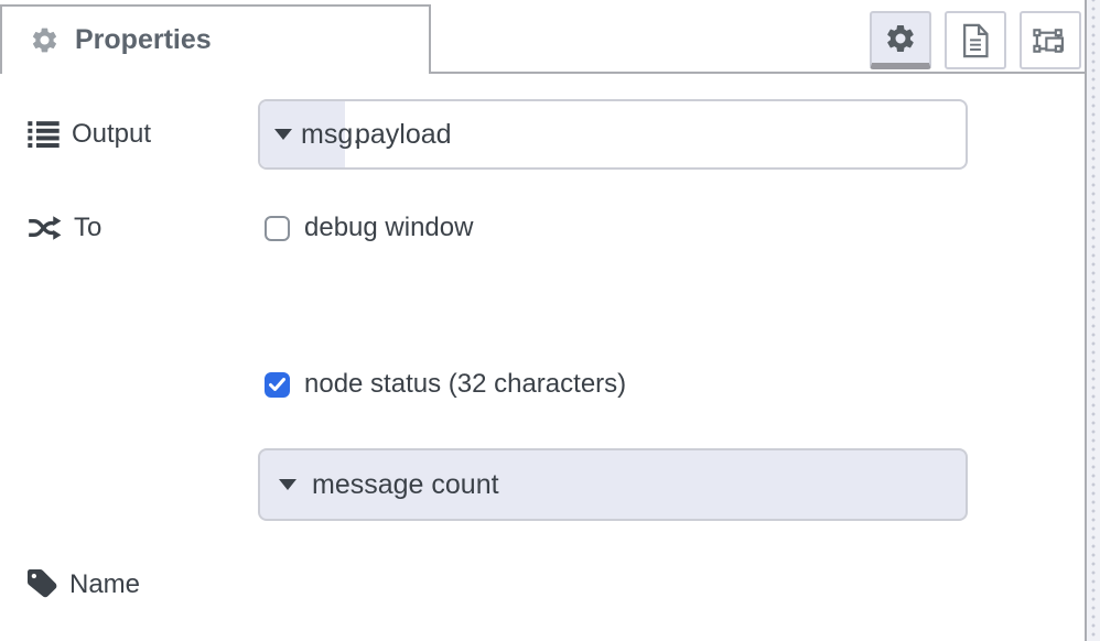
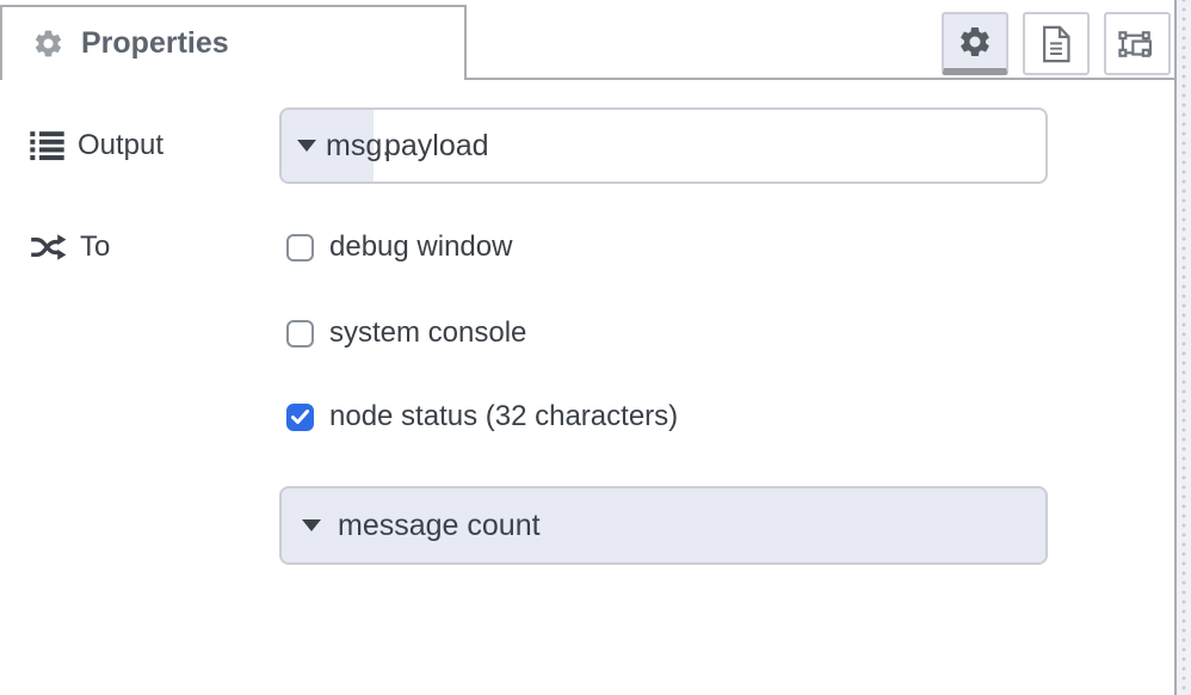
  Properties
  Output
  msg.
  payload
  To
  debug window
+ system console
  node status (32 characters)
  message count
- Name
